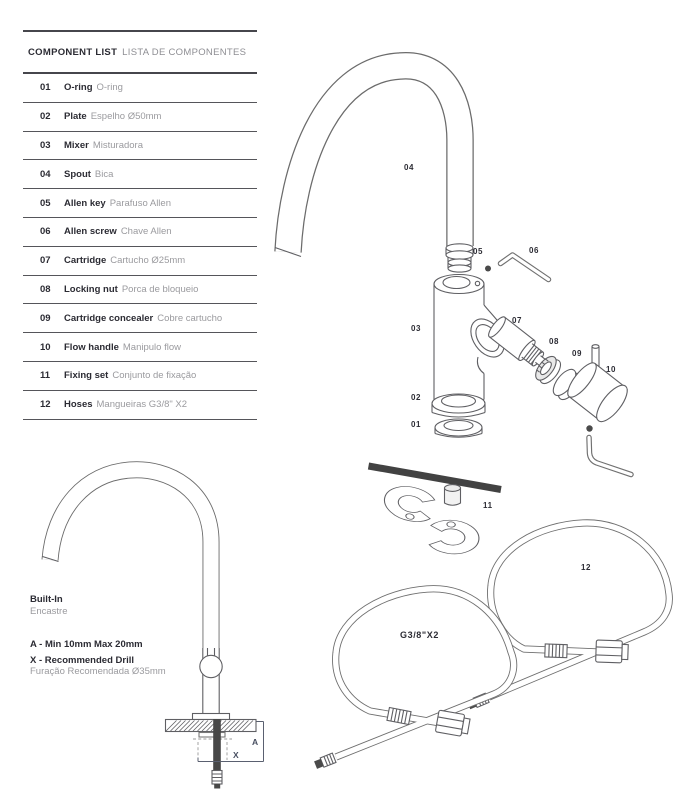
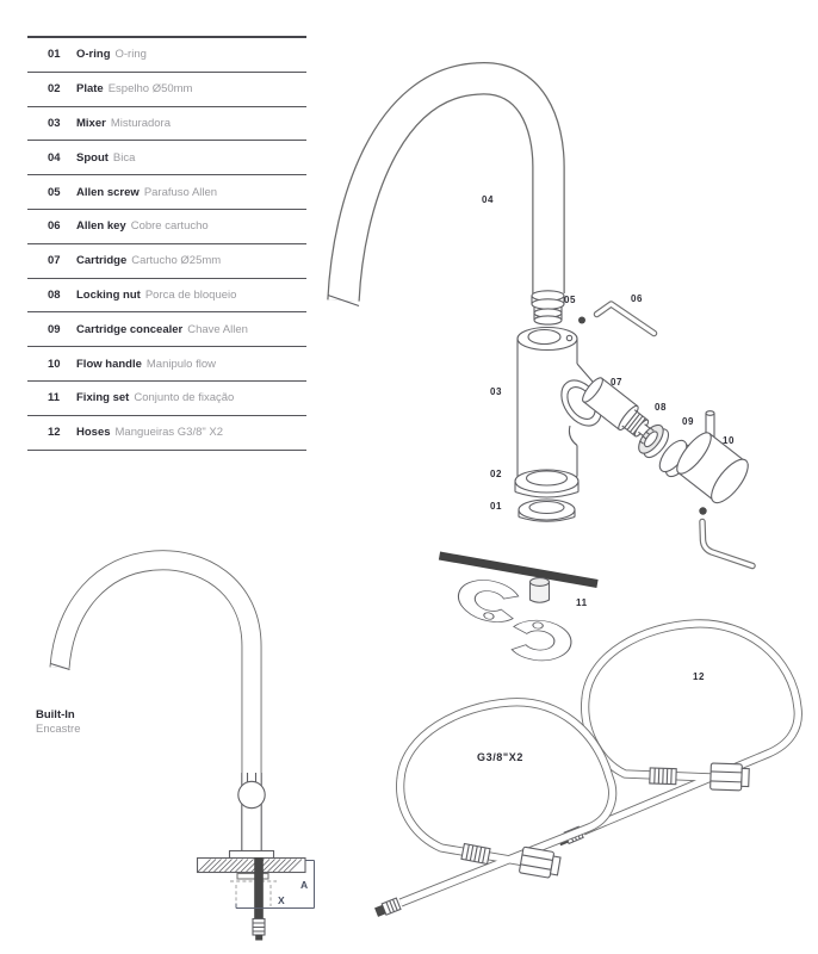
- COMPONENT LIST
- LISTA DE COMPONENTES
  01
  O-ring
  O-ring
  02
  Plate
  Espelho Ø50mm
  03
  Mixer
  Misturadora
  04
  Spout
  Bica
  05
- Allen key
+ Allen screw
  Parafuso Allen
  06
- Allen screw
+ Allen key
- Chave Allen
+ Cobre cartucho
  07
  Cartridge
  Cartucho Ø25mm
  08
  Locking nut
  Porca de bloqueio
  09
  Cartridge concealer
- Cobre cartucho
+ Chave Allen
  10
  Flow handle
  Manipulo flow
  11
  Fixing set
  Conjunto de fixação
  12
  Hoses
  Mangueiras G3/8" X2
  04
  05
  06
  03
  07
  08
  09
  10
  02
  01
  11
  12
  G3/8"X2
  A
  X
  Built-In
  Encastre
- A - Min 10mm Max 20mm
- X - Recommended Drill
- Furação Recomendada Ø35mm
